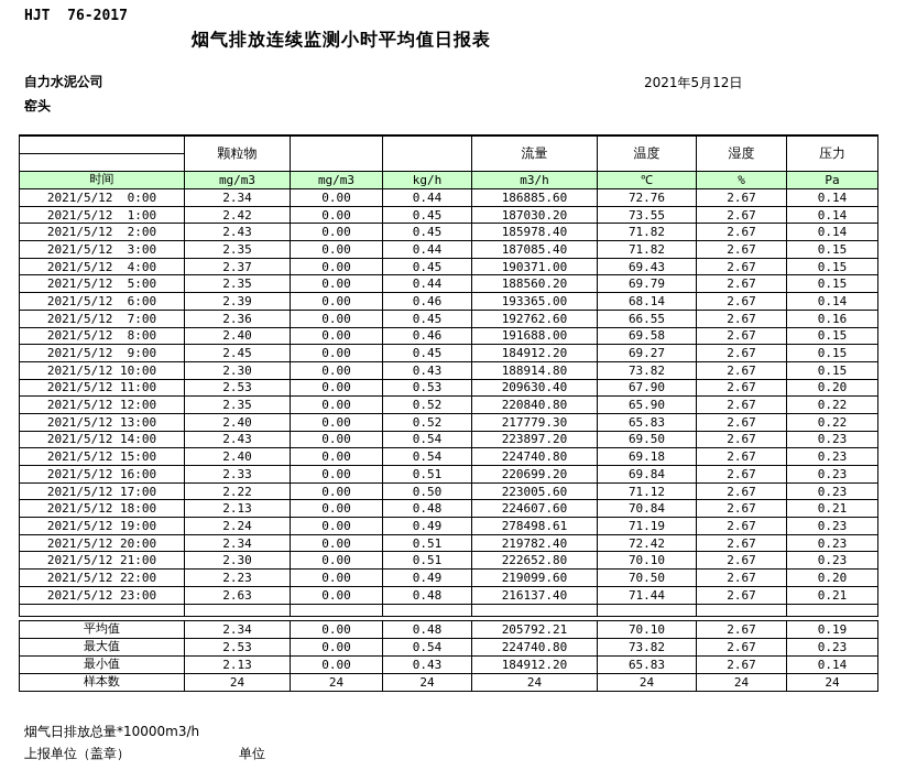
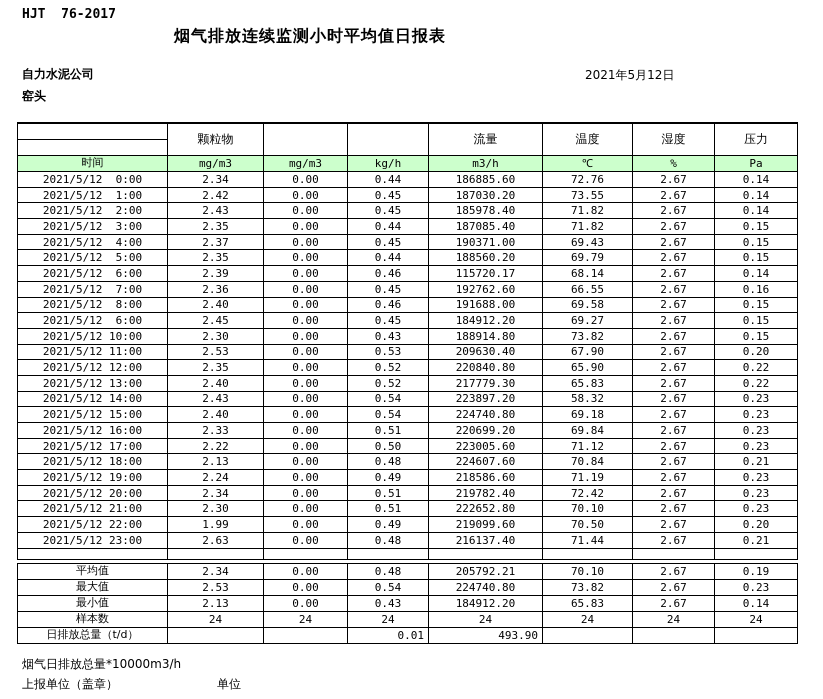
  HJT 76-2017
  烟气排放连续监测小时平均值日报表
  自力水泥公司
  2021年5月12日
  窑头
  	颗粒物			流量	温度	湿度	压力
  时间	mg/m3	mg/m3	kg/h	m3/h	℃	%	Pa
  2021/5/12 0:00	2.34	0.00	0.44	186885.60	72.76	2.67	0.14
  2021/5/12 1:00	2.42	0.00	0.45	187030.20	73.55	2.67	0.14
  2021/5/12 2:00	2.43	0.00	0.45	185978.40	71.82	2.67	0.14
  2021/5/12 3:00	2.35	0.00	0.44	187085.40	71.82	2.67	0.15
  2021/5/12 4:00	2.37	0.00	0.45	190371.00	69.43	2.67	0.15
  2021/5/12 5:00	2.35	0.00	0.44	188560.20	69.79	2.67	0.15
- 2021/5/12 6:00	2.39	0.00	0.46	193365.00	68.14	2.67	0.14
+ 2021/5/12 6:00	2.39	0.00	0.46	115720.17	68.14	2.67	0.14
  2021/5/12 7:00	2.36	0.00	0.45	192762.60	66.55	2.67	0.16
  2021/5/12 8:00	2.40	0.00	0.46	191688.00	69.58	2.67	0.15
- 2021/5/12 9:00	2.45	0.00	0.45	184912.20	69.27	2.67	0.15
+ 2021/5/12 6:00	2.45	0.00	0.45	184912.20	69.27	2.67	0.15
  2021/5/12 10:00	2.30	0.00	0.43	188914.80	73.82	2.67	0.15
  2021/5/12 11:00	2.53	0.00	0.53	209630.40	67.90	2.67	0.20
  2021/5/12 12:00	2.35	0.00	0.52	220840.80	65.90	2.67	0.22
  2021/5/12 13:00	2.40	0.00	0.52	217779.30	65.83	2.67	0.22
- 2021/5/12 14:00	2.43	0.00	0.54	223897.20	69.50	2.67	0.23
+ 2021/5/12 14:00	2.43	0.00	0.54	223897.20	58.32	2.67	0.23
  2021/5/12 15:00	2.40	0.00	0.54	224740.80	69.18	2.67	0.23
  2021/5/12 16:00	2.33	0.00	0.51	220699.20	69.84	2.67	0.23
  2021/5/12 17:00	2.22	0.00	0.50	223005.60	71.12	2.67	0.23
  2021/5/12 18:00	2.13	0.00	0.48	224607.60	70.84	2.67	0.21
- 2021/5/12 19:00	2.24	0.00	0.49	278498.61	71.19	2.67	0.23
+ 2021/5/12 19:00	2.24	0.00	0.49	218586.60	71.19	2.67	0.23
  2021/5/12 20:00	2.34	0.00	0.51	219782.40	72.42	2.67	0.23
  2021/5/12 21:00	2.30	0.00	0.51	222652.80	70.10	2.67	0.23
- 2021/5/12 22:00	2.23	0.00	0.49	219099.60	70.50	2.67	0.20
+ 2021/5/12 22:00	1.99	0.00	0.49	219099.60	70.50	2.67	0.20
  2021/5/12 23:00	2.63	0.00	0.48	216137.40	71.44	2.67	0.21
  平均值	2.34	0.00	0.48	205792.21	70.10	2.67	0.19
  最大值	2.53	0.00	0.54	224740.80	73.82	2.67	0.23
  最小值	2.13	0.00	0.43	184912.20	65.83	2.67	0.14
  样本数	24	24	24	24	24	24	24
+ 日排放总量（t/d）			0.01	493.90
  烟气日排放总量*10000m3/h
  上报单位（盖章）
  单位
